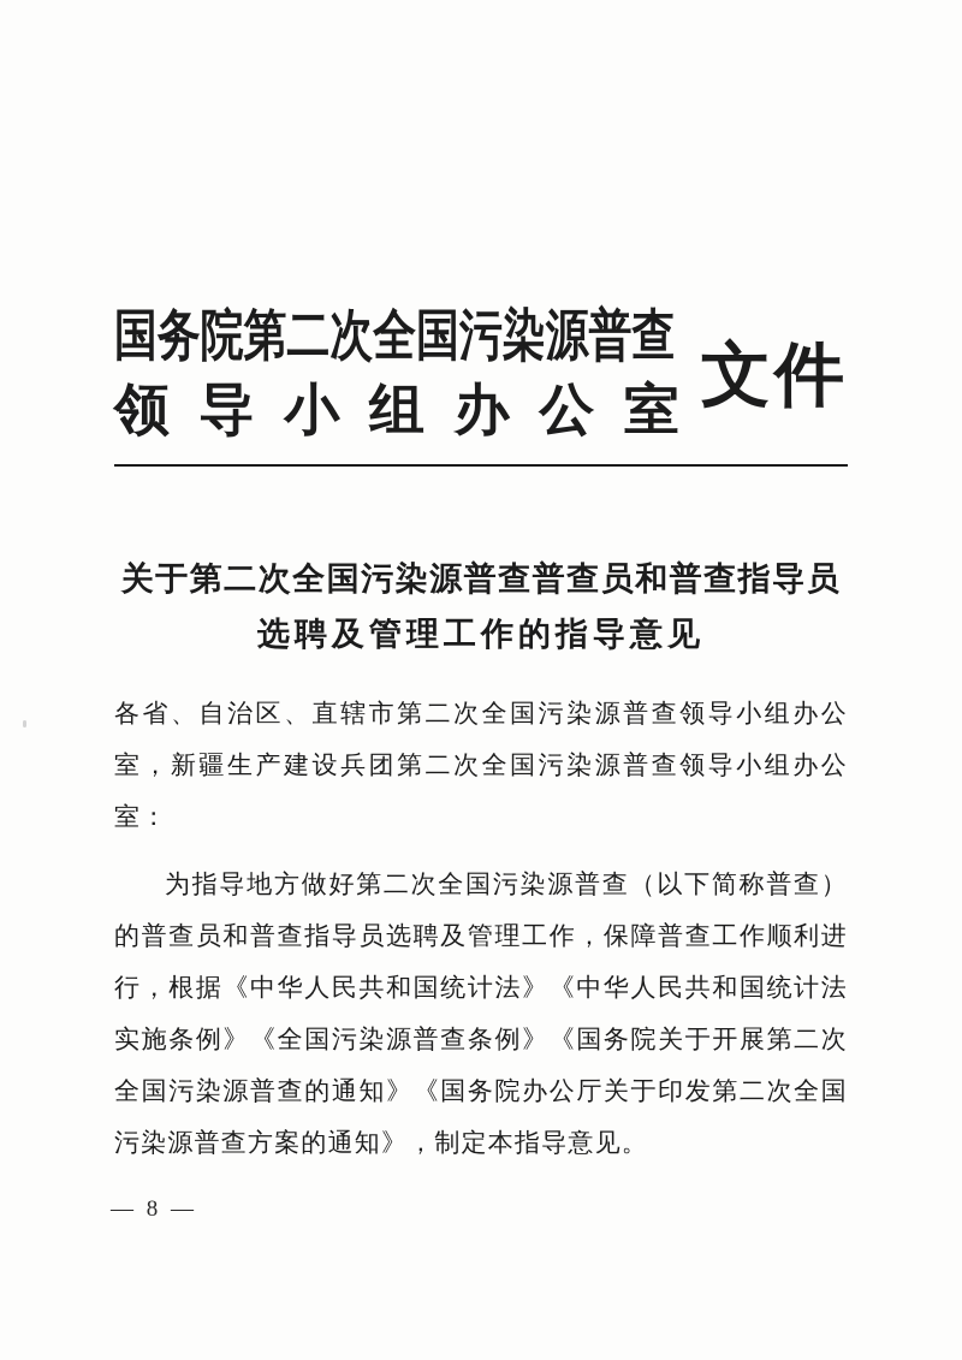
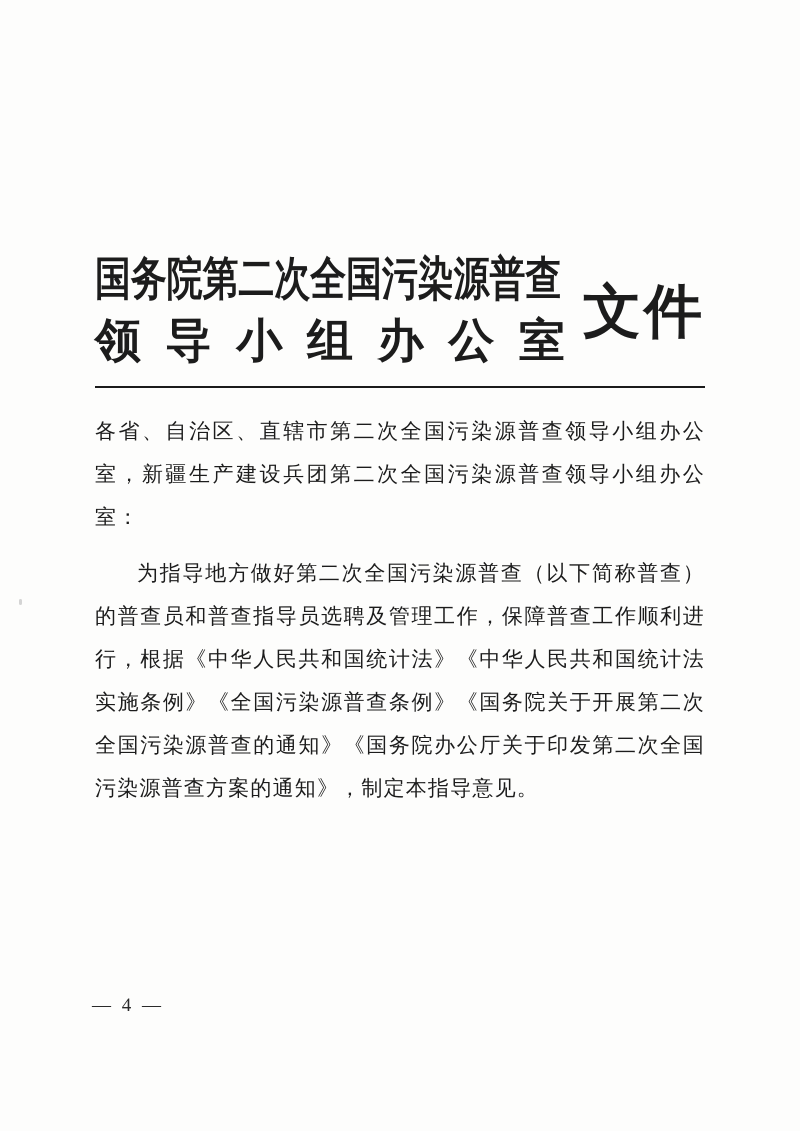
  国务院第二次全国污染源普查
  领导小组办公室
  文件
- 关于第二次全国污染源普查普查员和普查指导员
- 选聘及管理工作的指导意见
  各省、自治区、直辖市第二次全国污染源普查领导小组办公室，新疆生产建设兵团第二次全国污染源普查领导小组办公室：
  为指导地方做好第二次全国污染源普查（以下简称普查）的普查员和普查指导员选聘及管理工作，保障普查工作顺利进行，根据《中华人民共和国统计法》《中华人民共和国统计法实施条例》《全国污染源普查条例》《国务院关于开展第二次全国污染源普查的通知》《国务院办公厅关于印发第二次全国污染源普查方案的通知》，制定本指导意见。
- — 8 —
+ — 4 —
